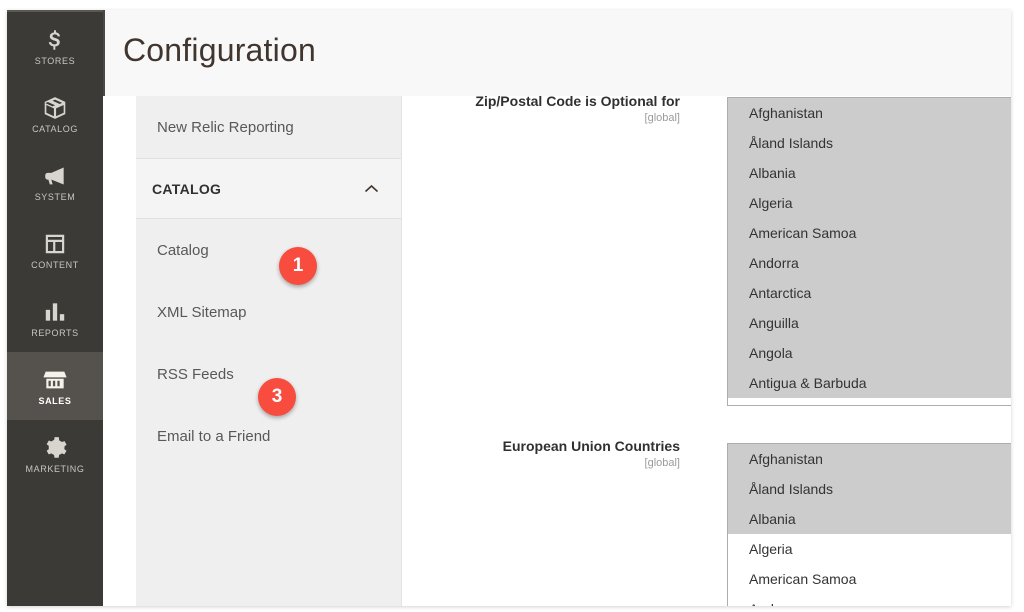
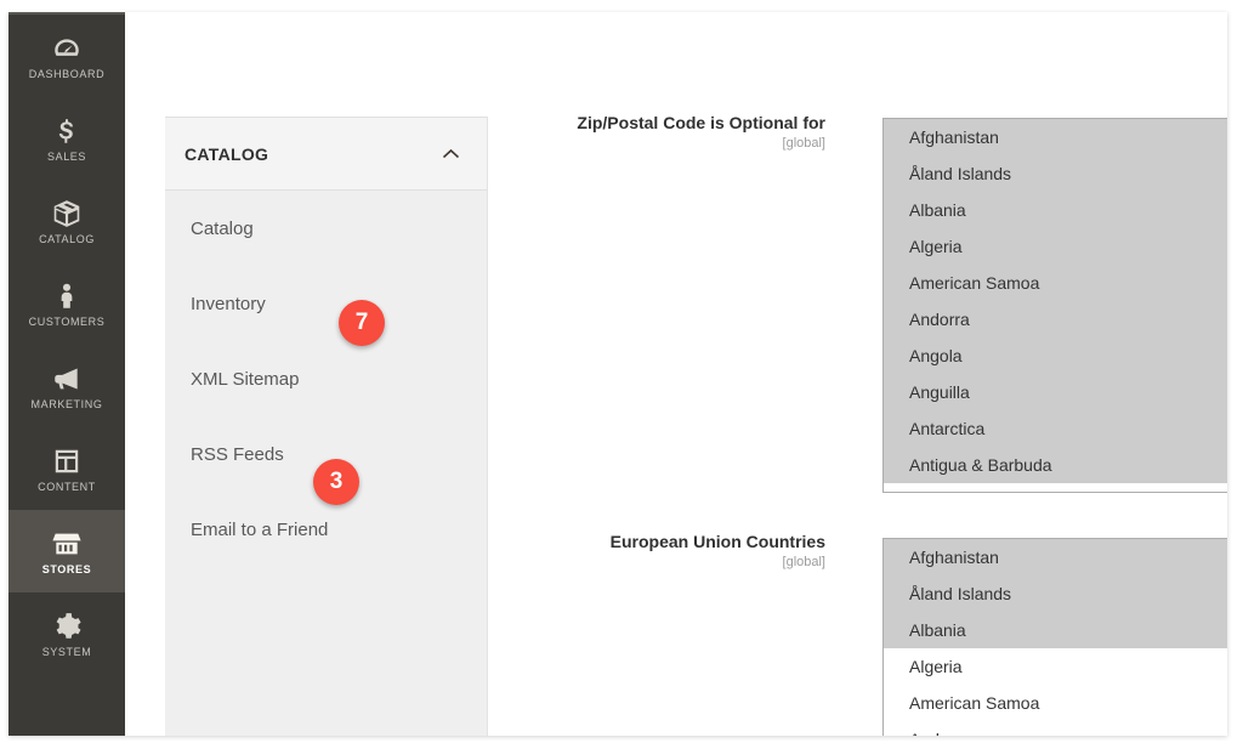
+ DASHBOARD
- STORES
+ SALES
  CATALOG
+ CUSTOMERS
- SYSTEM
+ MARKETING
  CONTENT
- REPORTS
- SALES
+ STORES
- MARKETING
+ SYSTEM
- Configuration
- New Relic Reporting
  CATALOG
  Catalog
+ Inventory
  XML Sitemap
  RSS Feeds
  Email to a Friend
  Zip/Postal Code is Optional for
  [global]
  Afghanistan
  Åland Islands
  Albania
  Algeria
  American Samoa
  Andorra
- Antarctica
+ Angola
  Anguilla
- Angola
+ Antarctica
  Antigua & Barbuda
  European Union Countries
  [global]
  Afghanistan
  Åland Islands
  Albania
  Algeria
  American Samoa
- 1
+ 7
  3
